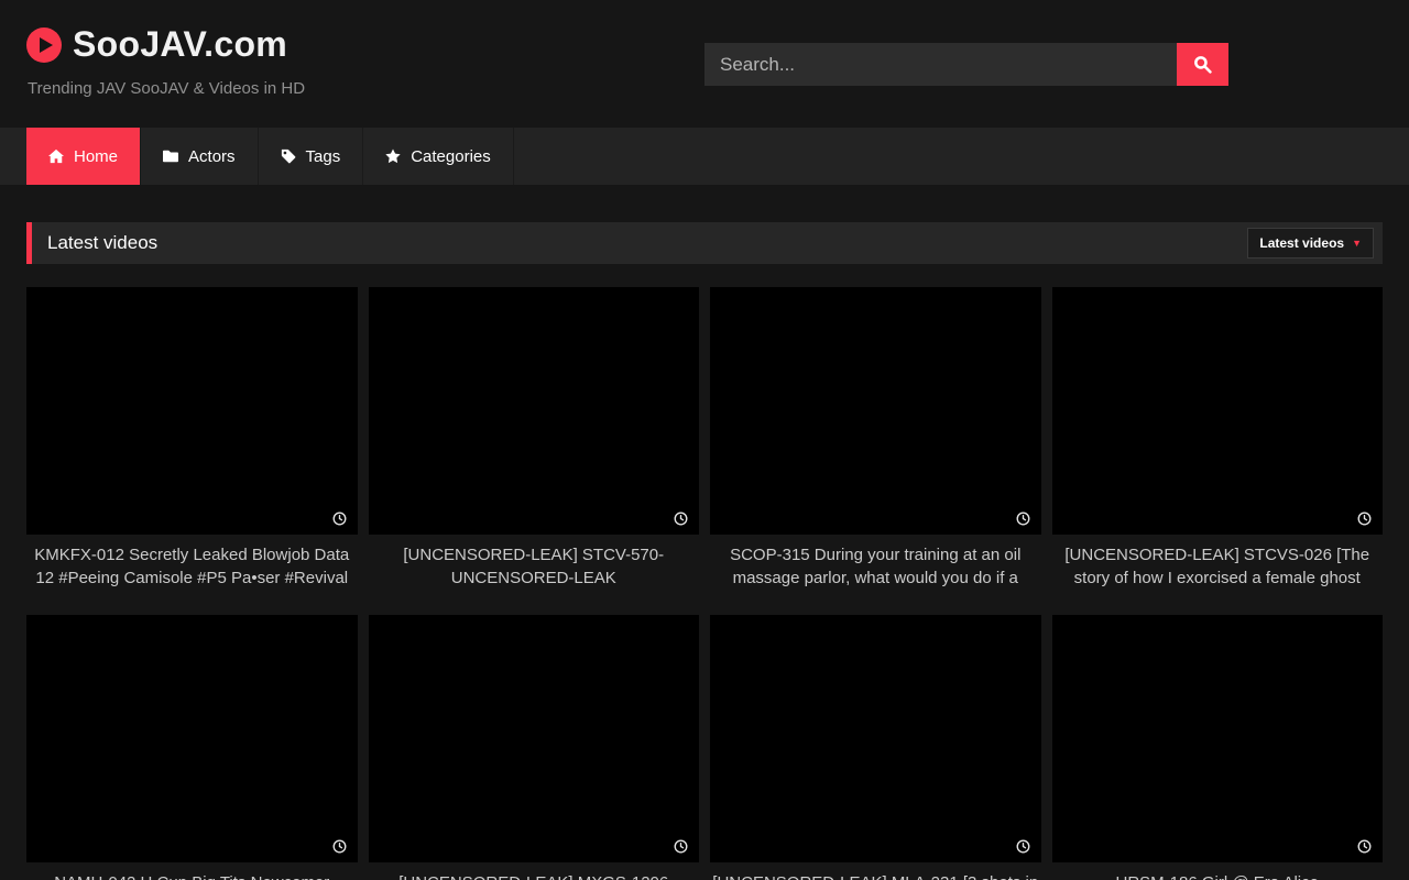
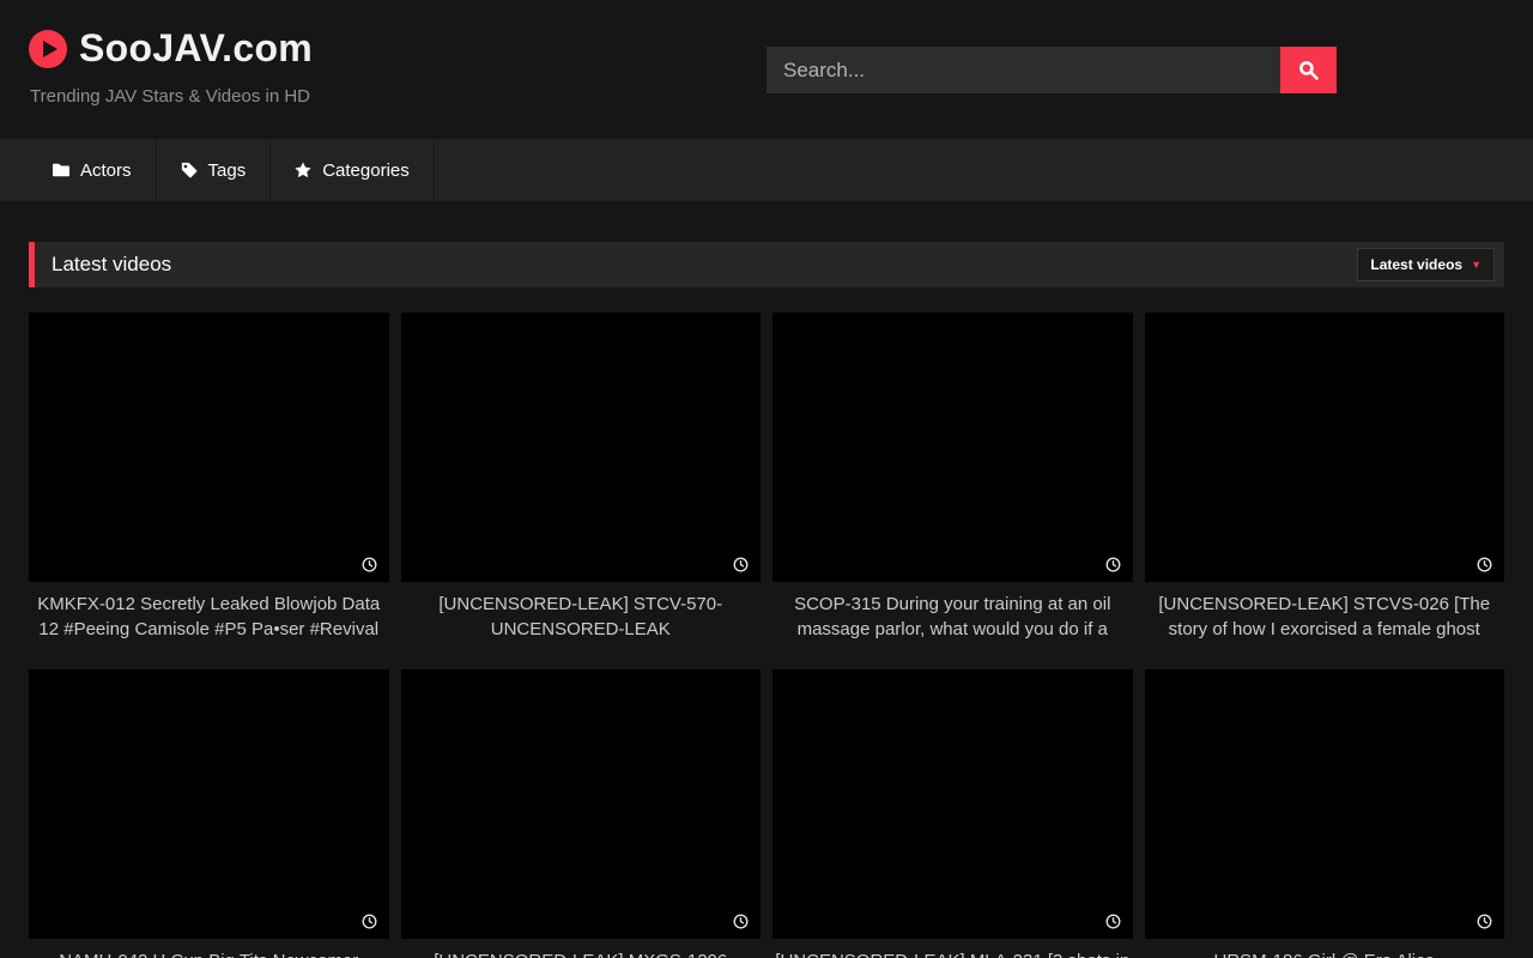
  SooJAV.com
- Trending JAV SooJAV & Videos in HD
+ Trending JAV Stars & Videos in HD
  Search...
- Home
  Actors
  Tags
  Categories
  Latest videos
  Latest videos
  ▼
  KMKFX-012 Secretly Leaked Blowjob Data 12 #Peeing Camisole #P5 Pa•ser #Revival
  [UNCENSORED-LEAK] STCV-570-UNCENSORED-LEAK
  SCOP-315 During your training at an oil massage parlor, what would you do if a
  [UNCENSORED-LEAK] STCVS-026 [The story of how I exorcised a female ghost
